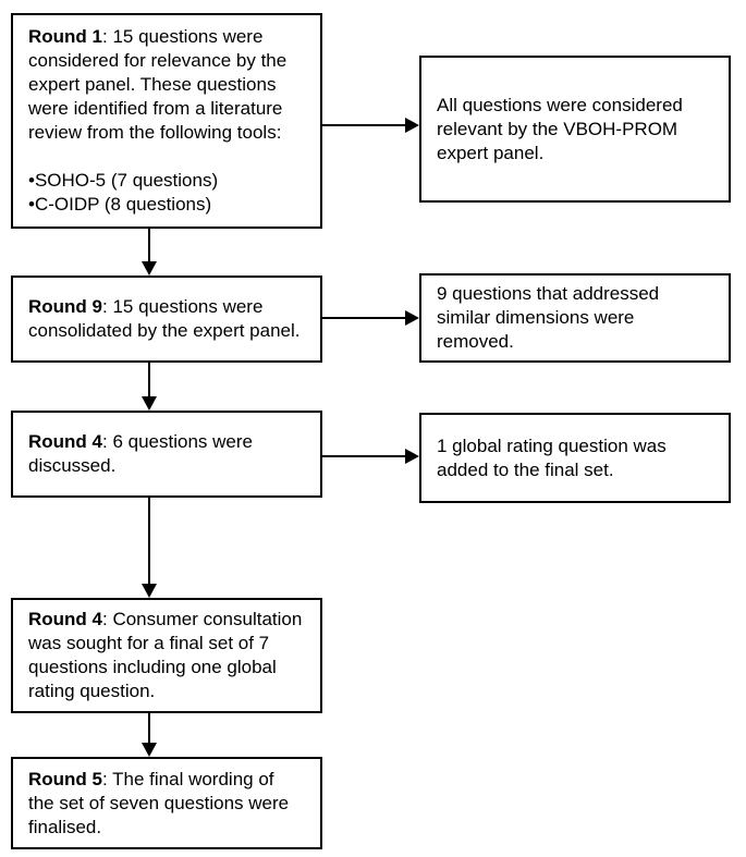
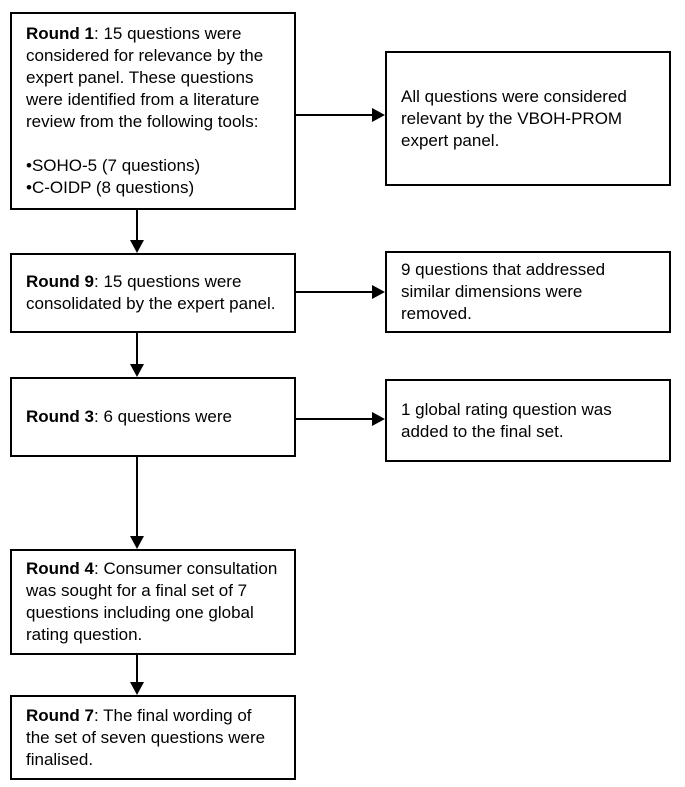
  Round 1: 15 questions were
  considered for relevance by the
  expert panel. These questions
  were identified from a literature
  review from the following tools:
  •SOHO-5 (7 questions)
  •C-OIDP (8 questions)
  Round 9: 15 questions were
  consolidated by the expert panel.
- Round 4: 6 questions were
+ Round 3: 6 questions were
- discussed.
  Round 4: Consumer consultation
  was sought for a final set of 7
  questions including one global
  rating question.
- Round 5: The final wording of
+ Round 7: The final wording of
  the set of seven questions were
  finalised.
  All questions were considered
  relevant by the VBOH-PROM
  expert panel.
  9 questions that addressed
  similar dimensions were
  removed.
  1 global rating question was
  added to the final set.
